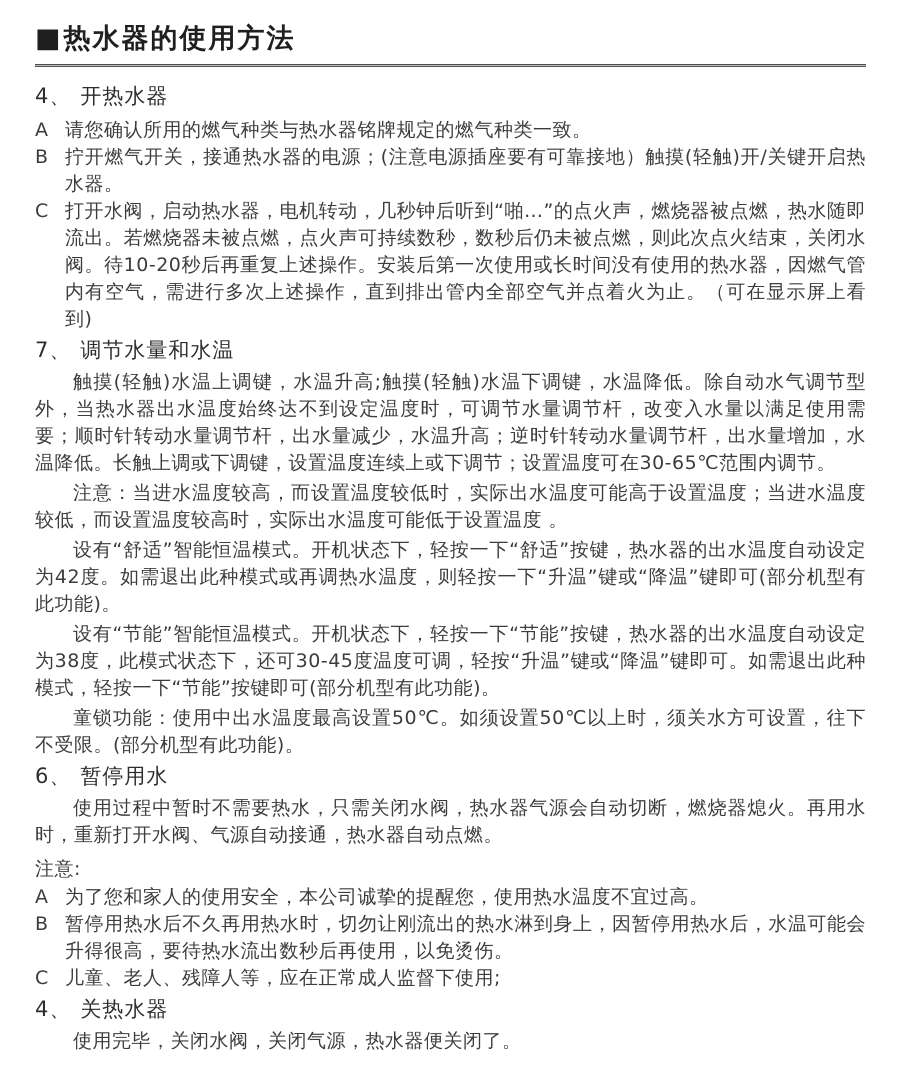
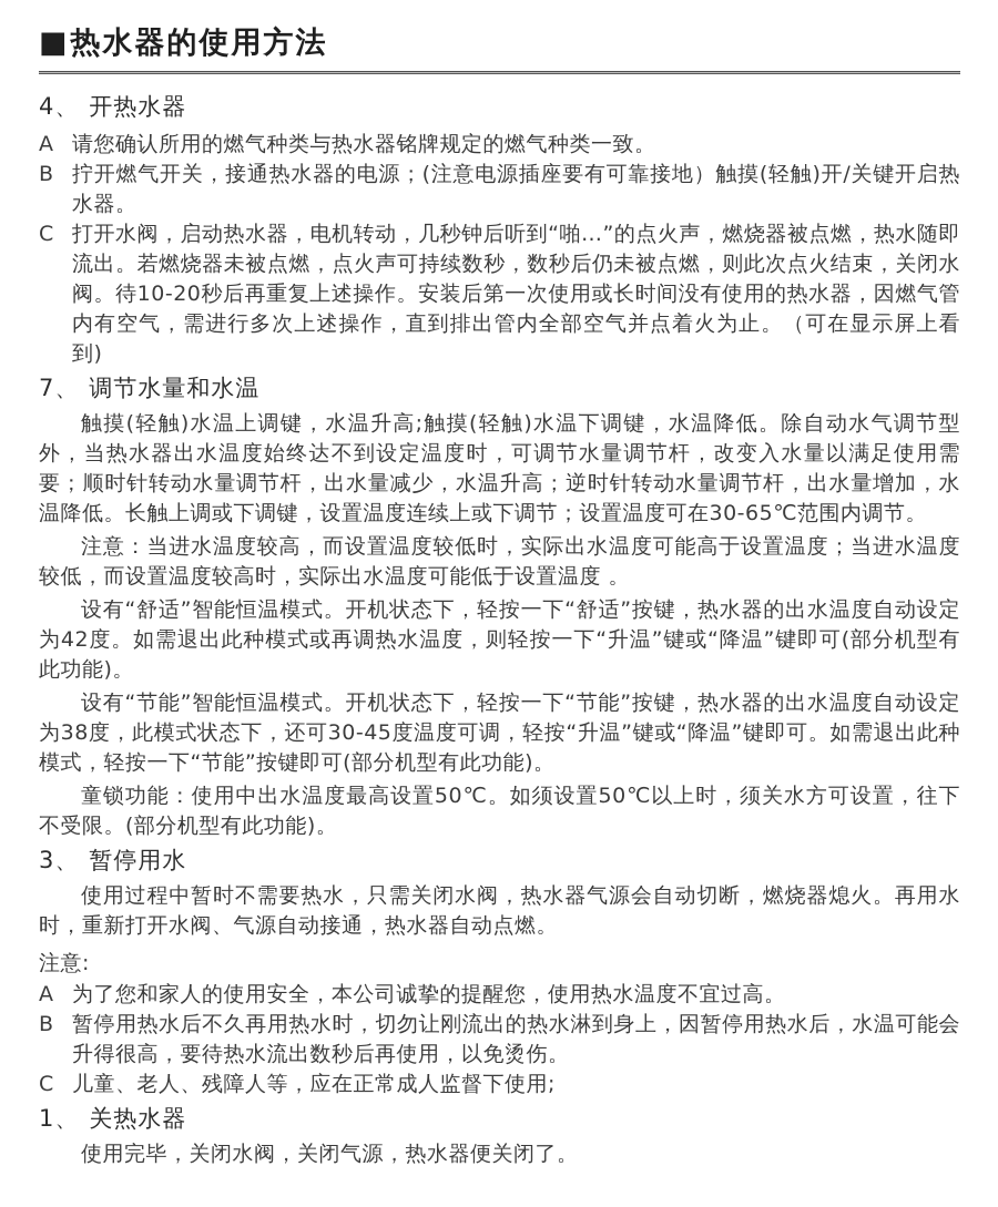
  ■热水器的使用方法
  4、 开热水器
  A
  请您确认所用的燃气种类与热水器铭牌规定的燃气种类一致。
  B
  拧开燃气开关，接通热水器的电源；(注意电源插座要有可靠接地）触摸(轻触)开/关键开启热水器。
  C
  打开水阀，启动热水器，电机转动，几秒钟后听到“啪…”的点火声，燃烧器被点燃，热水随即流出。若燃烧器未被点燃，点火声可持续数秒，数秒后仍未被点燃，则此次点火结束，关闭水阀。待10-20秒后再重复上述操作。安装后第一次使用或长时间没有使用的热水器，因燃气管内有空气，需进行多次上述操作，直到排出管内全部空气并点着火为止。（可在显示屏上看到)
  7、 调节水量和水温
  触摸(轻触)水温上调键，水温升高;触摸(轻触)水温下调键，水温降低。除自动水气调节型外，当热水器出水温度始终达不到设定温度时，可调节水量调节杆，改变入水量以满足使用需要；顺时针转动水量调节杆，出水量减少，水温升高；逆时针转动水量调节杆，出水量增加，水温降低。长触上调或下调键，设置温度连续上或下调节；设置温度可在30-65℃范围内调节。
  注意：当进水温度较高，而设置温度较低时，实际出水温度可能高于设置温度；当进水温度较低，而设置温度较高时，实际出水温度可能低于设置温度 。
  设有“舒适”智能恒温模式。开机状态下，轻按一下“舒适”按键，热水器的出水温度自动设定为42度。如需退出此种模式或再调热水温度，则轻按一下“升温”键或“降温”键即可(部分机型有此功能)。
  设有“节能”智能恒温模式。开机状态下，轻按一下“节能”按键，热水器的出水温度自动设定为38度，此模式状态下，还可30-45度温度可调，轻按“升温”键或“降温”键即可。如需退出此种模式，轻按一下“节能”按键即可(部分机型有此功能)。
  童锁功能：使用中出水温度最高设置50℃。如须设置50℃以上时，须关水方可设置，往下不受限。(部分机型有此功能)。
- 6、 暂停用水
+ 3、 暂停用水
  使用过程中暂时不需要热水，只需关闭水阀，热水器气源会自动切断，燃烧器熄火。再用水时，重新打开水阀、气源自动接通，热水器自动点燃。
  注意:
  A
  为了您和家人的使用安全，本公司诚挚的提醒您，使用热水温度不宜过高。
  B
  暂停用热水后不久再用热水时，切勿让刚流出的热水淋到身上，因暂停用热水后，水温可能会升得很高，要待热水流出数秒后再使用，以免烫伤。
  C
  儿童、老人、残障人等，应在正常成人监督下使用;
- 4、 关热水器
+ 1、 关热水器
  使用完毕，关闭水阀，关闭气源，热水器便关闭了。
